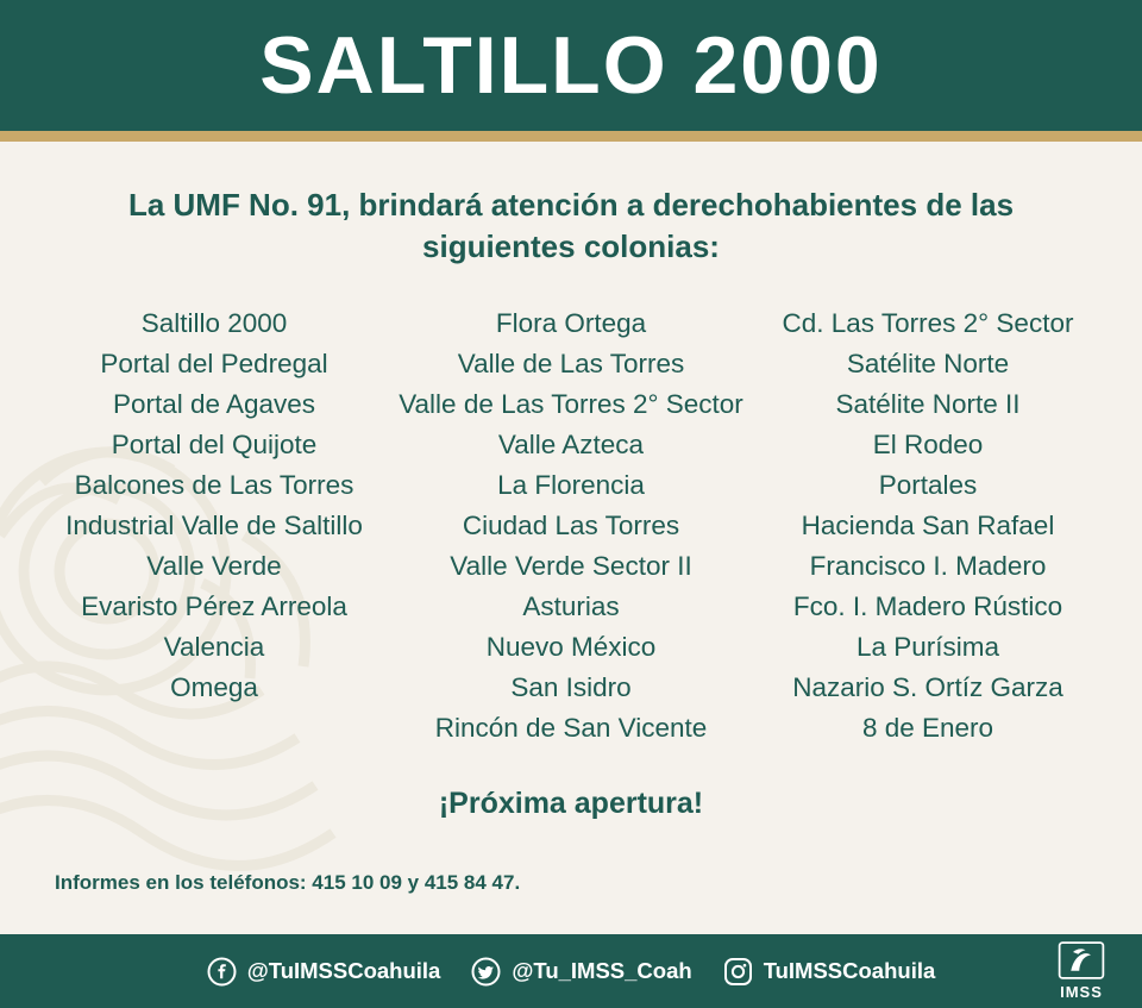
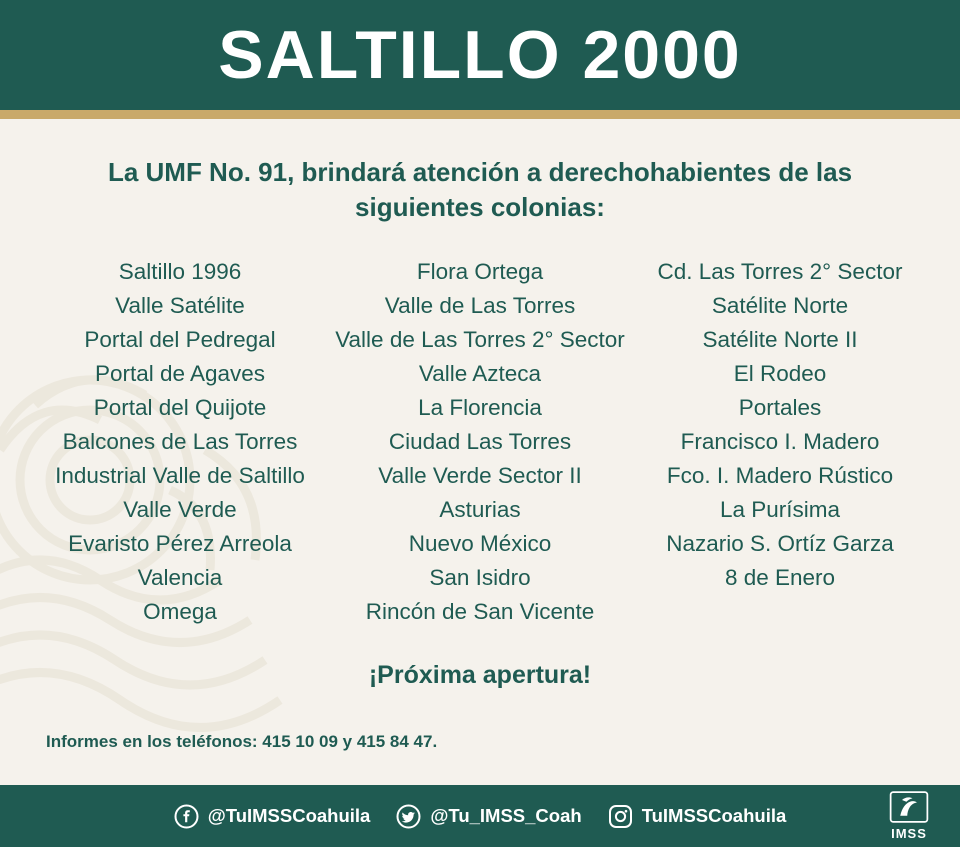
  SALTILLO 2000
  La UMF No. 91, brindará atención a derechohabientes de las siguientes colonias:
- Saltillo 2000
+ Saltillo 1996
+ Valle Satélite
  Portal del Pedregal
  Portal de Agaves
  Portal del Quijote
  Balcones de Las Torres
  Industrial Valle de Saltillo
  Valle Verde
  Evaristo Pérez Arreola
  Valencia
  Omega
  Flora Ortega
  Valle de Las Torres
  Valle de Las Torres 2° Sector
  Valle Azteca
  La Florencia
  Ciudad Las Torres
  Valle Verde Sector II
  Asturias
  Nuevo México
  San Isidro
  Rincón de San Vicente
  Cd. Las Torres 2° Sector
  Satélite Norte
  Satélite Norte II
  El Rodeo
  Portales
- Hacienda San Rafael
  Francisco I. Madero
  Fco. I. Madero Rústico
  La Purísima
  Nazario S. Ortíz Garza
  8 de Enero
  ¡Próxima apertura!
  Informes en los teléfonos: 415 10 09 y 415 84 47.
  @TuIMSSCoahuila
  @Tu_IMSS_Coah
  TuIMSSCoahuila
  IMSS
